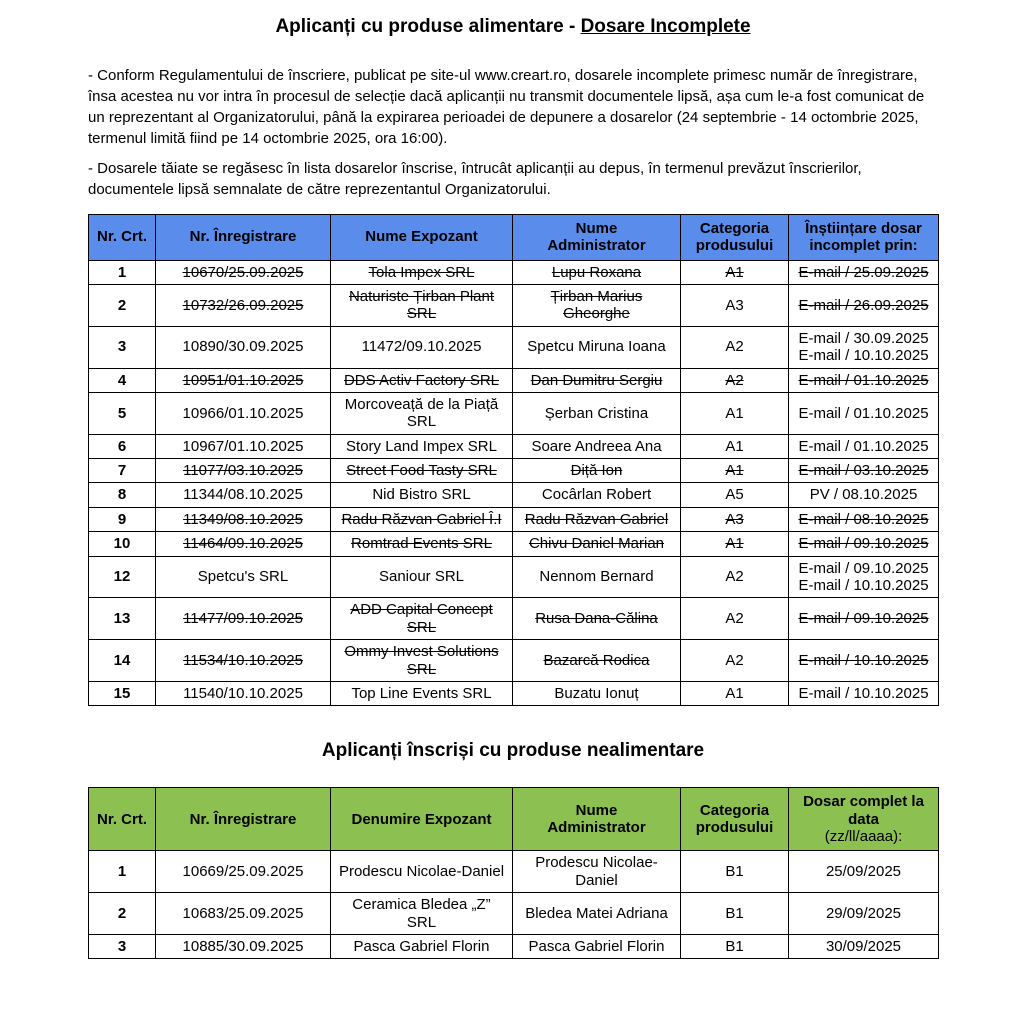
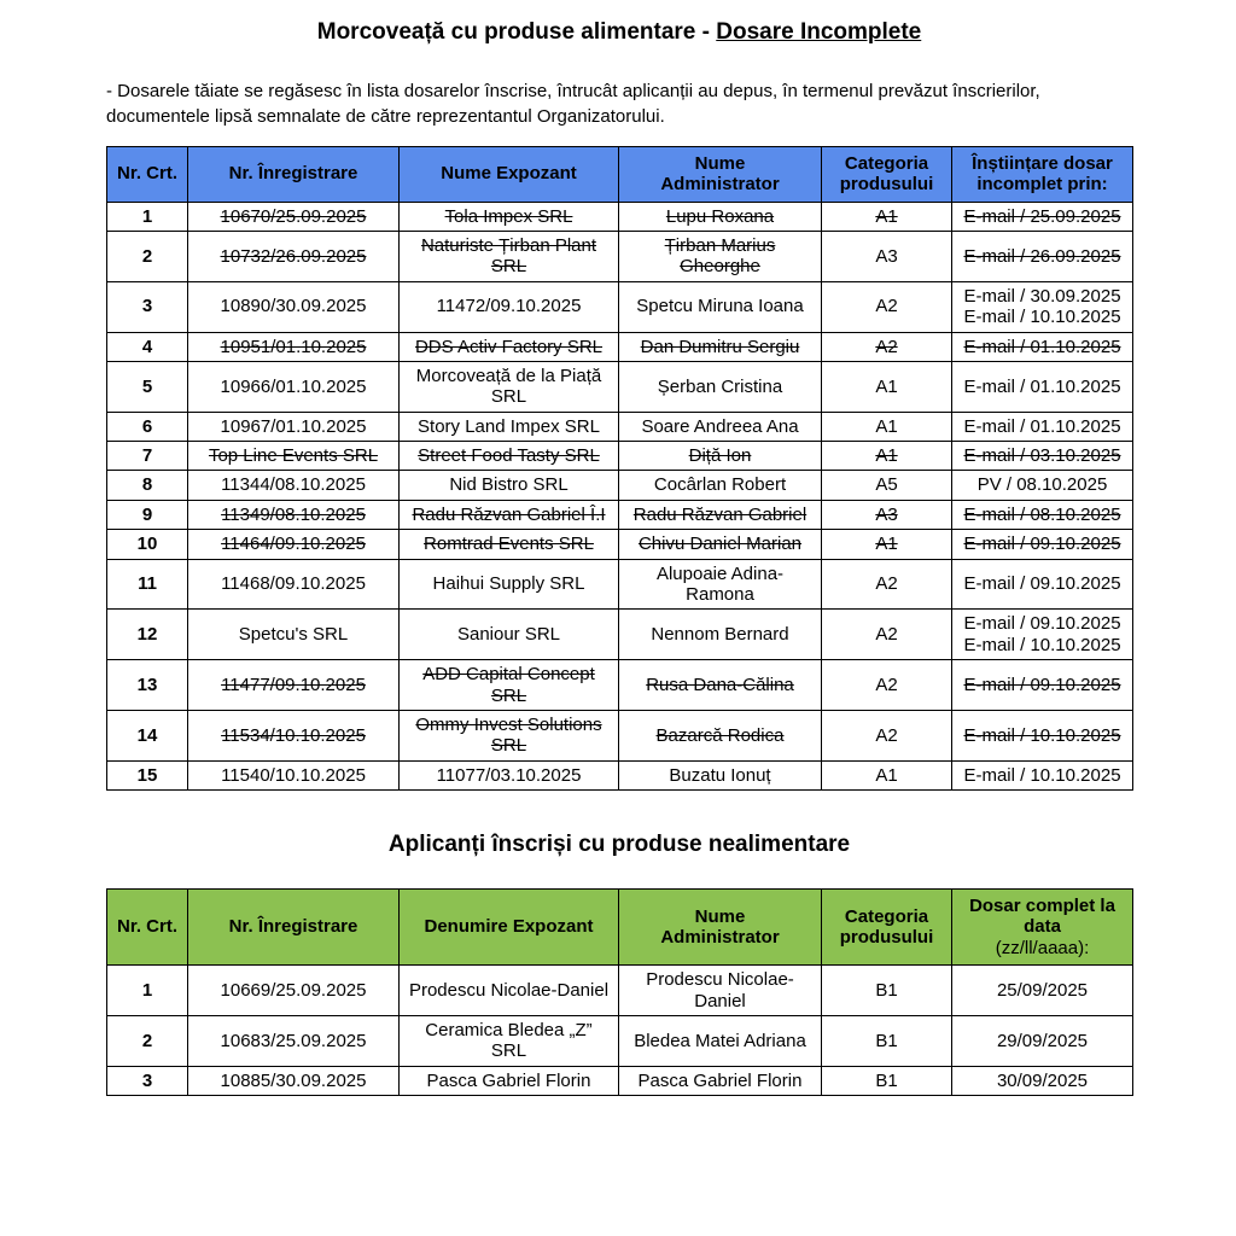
- Aplicanți cu produse alimentare - Dosare Incomplete
+ Morcoveață cu produse alimentare - Dosare Incomplete
- - Conform Regulamentului de înscriere, publicat pe site-ul www.creart.ro, dosarele incomplete primesc număr de înregistrare, însa acestea nu vor intra în procesul de selecție dacă aplicanții nu transmit documentele lipsă, așa cum le-a fost comunicat de un reprezentant al Organizatorului, până la expirarea perioadei de depunere a dosarelor (24 septembrie - 14 octombrie 2025, termenul limită fiind pe 14 octombrie 2025, ora 16:00).
  - Dosarele tăiate se regăsesc în lista dosarelor înscrise, întrucât aplicanții au depus, în termenul prevăzut înscrierilor, documentele lipsă semnalate de către reprezentantul Organizatorului.
  Nr. Crt.	Nr. Înregistrare	Nume Expozant	Nume Administrator	Categoria produsului	Înștiințare dosar incomplet prin:
  1	10670/25.09.2025	Tola Impex SRL	Lupu Roxana	A1	E-mail / 25.09.2025
  2	10732/26.09.2025	Naturiste Țirban Plant SRL	Țirban Marius Gheorghe	A3	E-mail / 26.09.2025
  3	10890/30.09.2025	11472/09.10.2025	Spetcu Miruna Ioana	A2	E-mail / 30.09.2025 E-mail / 10.10.2025
  4	10951/01.10.2025	DDS Activ Factory SRL	Dan Dumitru Sergiu	A2	E-mail / 01.10.2025
  5	10966/01.10.2025	Morcoveață de la Piață SRL	Șerban Cristina	A1	E-mail / 01.10.2025
  6	10967/01.10.2025	Story Land Impex SRL	Soare Andreea Ana	A1	E-mail / 01.10.2025
- 7	11077/03.10.2025	Street Food Tasty SRL	Diță Ion	A1	E-mail / 03.10.2025
+ 7	Top Line Events SRL	Street Food Tasty SRL	Diță Ion	A1	E-mail / 03.10.2025
  8	11344/08.10.2025	Nid Bistro SRL	Cocârlan Robert	A5	PV / 08.10.2025
  9	11349/08.10.2025	Radu Răzvan Gabriel Î.I	Radu Răzvan Gabriel	A3	E-mail / 08.10.2025
  10	11464/09.10.2025	Romtrad Events SRL	Chivu Daniel Marian	A1	E-mail / 09.10.2025
+ 11	11468/09.10.2025	Haihui Supply SRL	Alupoaie Adina- Ramona	A2	E-mail / 09.10.2025
  12	Spetcu's SRL	Saniour SRL	Nennom Bernard	A2	E-mail / 09.10.2025 E-mail / 10.10.2025
  13	11477/09.10.2025	ADD Capital Concept SRL	Rusa Dana-Călina	A2	E-mail / 09.10.2025
  14	11534/10.10.2025	Ommy Invest Solutions SRL	Bazarcă Rodica	A2	E-mail / 10.10.2025
- 15	11540/10.10.2025	Top Line Events SRL	Buzatu Ionuț	A1	E-mail / 10.10.2025
+ 15	11540/10.10.2025	11077/03.10.2025	Buzatu Ionuț	A1	E-mail / 10.10.2025
  Aplicanți înscriși cu produse nealimentare
  Nr. Crt.	Nr. Înregistrare	Denumire Expozant	Nume Administrator	Categoria produsului	Dosar complet la data(zz/ll/aaaa):
  1	10669/25.09.2025	Prodescu Nicolae-Daniel	Prodescu Nicolae- Daniel	B1	25/09/2025
  2	10683/25.09.2025	Ceramica Bledea „Z” SRL	Bledea Matei Adriana	B1	29/09/2025
  3	10885/30.09.2025	Pasca Gabriel Florin	Pasca Gabriel Florin	B1	30/09/2025
